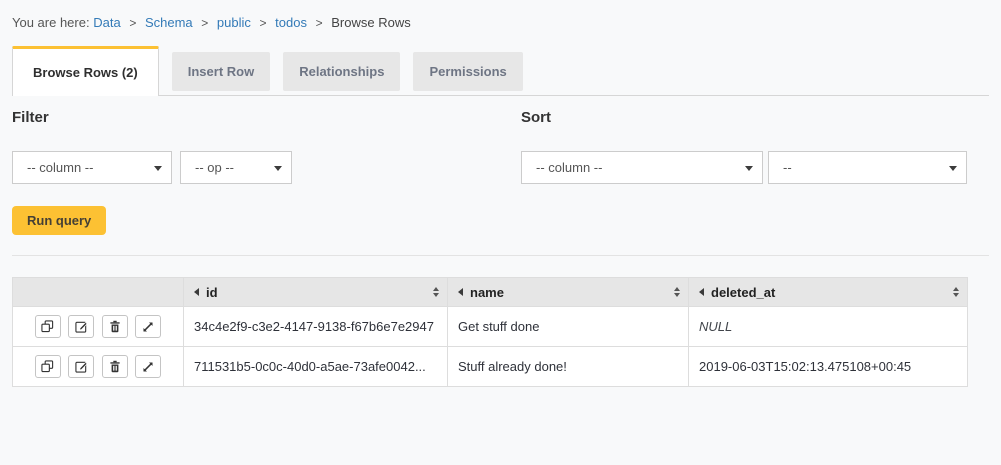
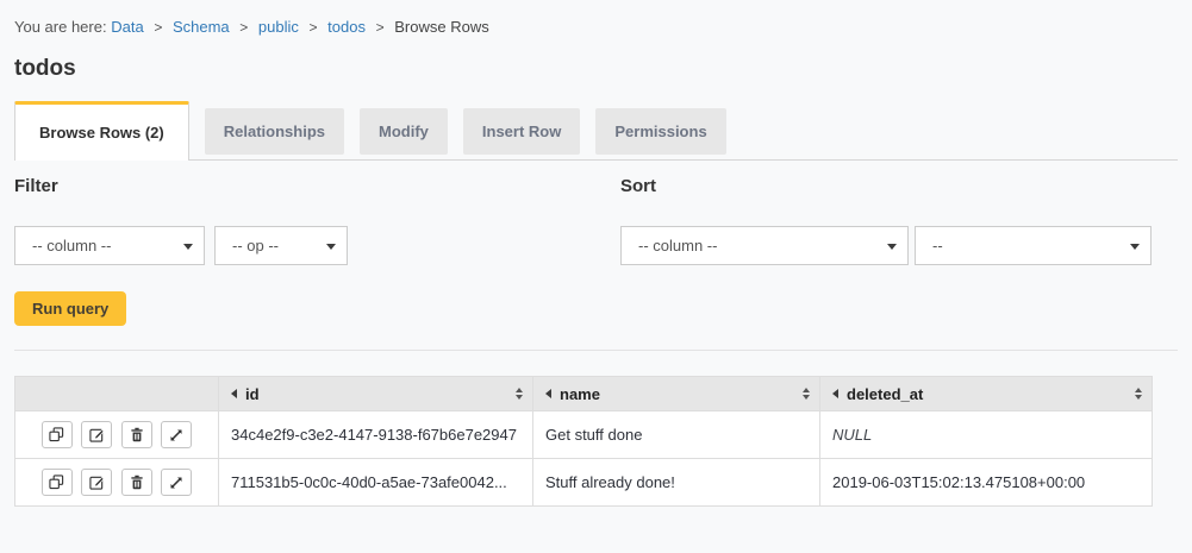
  You are here: Data > Schema > public > todos > Browse Rows
+ todos
  Browse Rows (2)
- Insert Row
+ Relationships
+ Modify
- Relationships
+ Insert Row
  Permissions
  Filter
  -- column --
  -- op --
  Sort
  -- column --
  --
  Run query
  	id	name	deleted_at
  	34c4e2f9-c3e2-4147-9138-f67b6e7e2947	Get stuff done	NULL
- 	711531b5-0c0c-40d0-a5ae-73afe0042...	Stuff already done!	2019-06-03T15:02:13.475108+00:45
+ 	711531b5-0c0c-40d0-a5ae-73afe0042...	Stuff already done!	2019-06-03T15:02:13.475108+00:00
